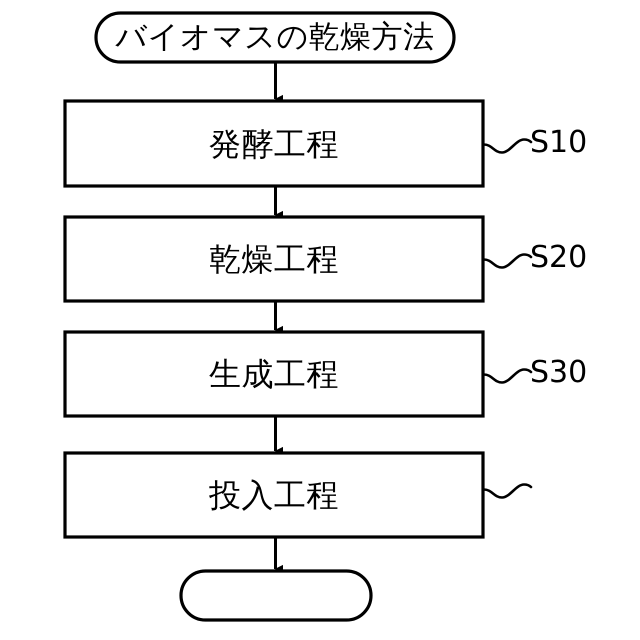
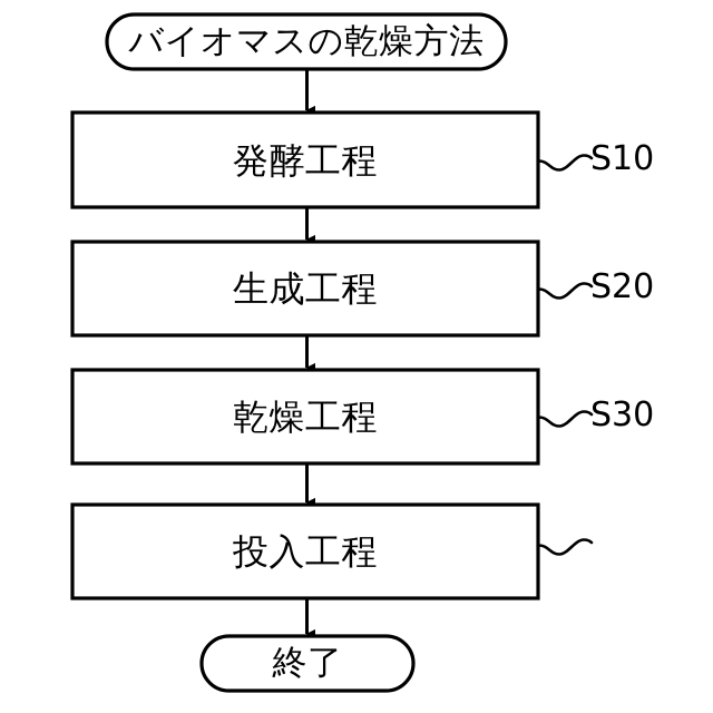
  バイオマスの乾燥方法
  発酵工程
  S10
- 乾燥工程
+ 生成工程
  S20
- 生成工程
+ 乾燥工程
  S30
  投入工程
+ 終了
